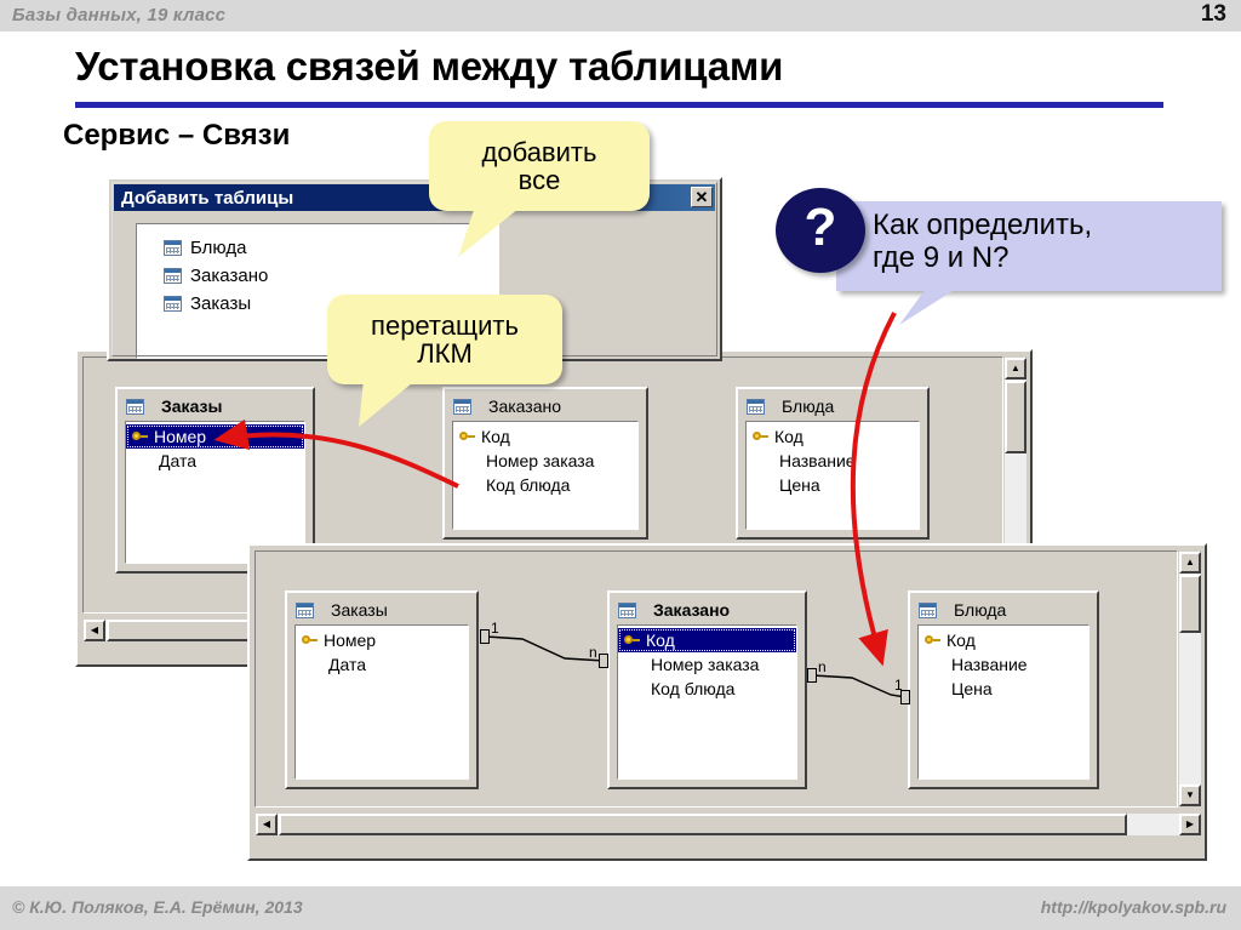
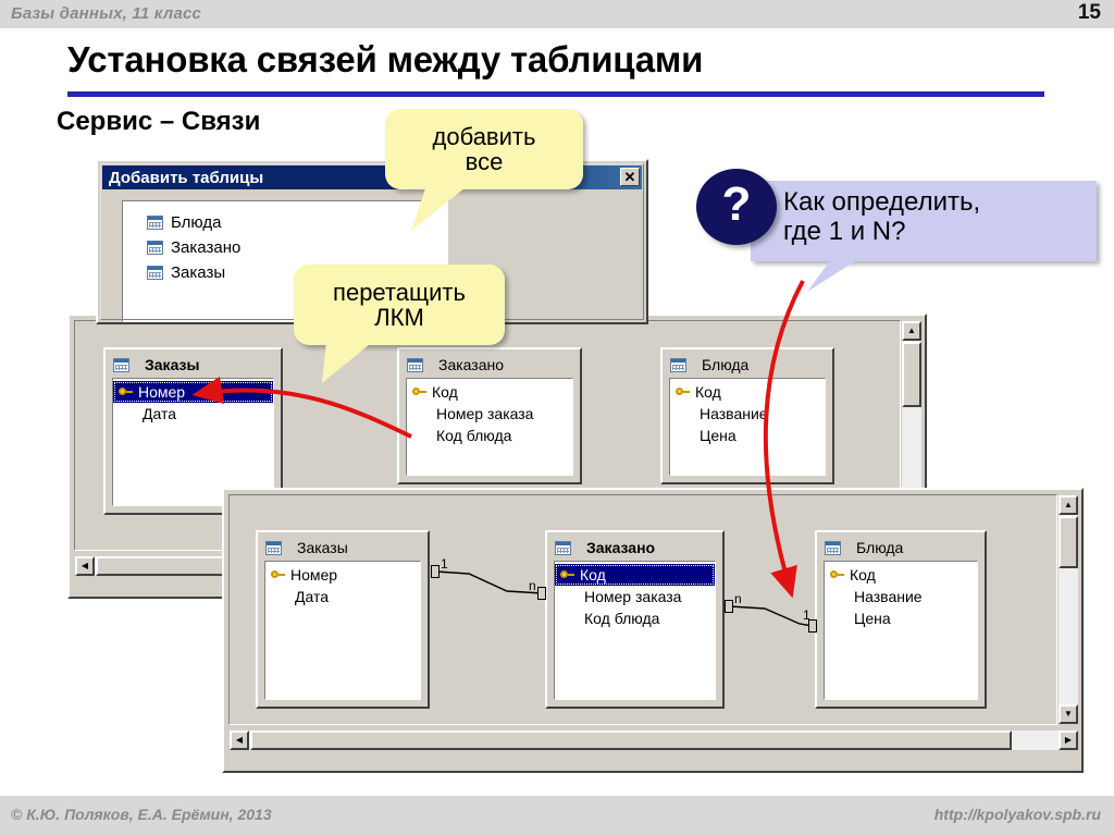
- Базы данных, 19 класс
+ Базы данных, 11 класс
- 13
+ 15
  Установка связей между таблицами
  Сервис – Связи
  Заказы
  Номер
  Дата
  Заказано
  Код
  Номер заказа
  Код блюда
  Блюда
  Код
  Название
  Цена
  ▲
  ◀
  Добавить таблицы
  ✕
  Блюда
  Заказано
  Заказы
  Заказы
  Номер
  Дата
  Заказано
  Код
  Номер заказа
  Код блюда
  Блюда
  Код
  Название
  Цена
  1
  n
  n
  1
  ▲
  ▼
  ◀
  ▶
  добавить
  все
  перетащить
  ЛКМ
  Как определить,
- где 9 и N?
+ где 1 и N?
  ?
  © К.Ю. Поляков, Е.А. Ерёмин, 2013
  http://kpolyakov.spb.ru
